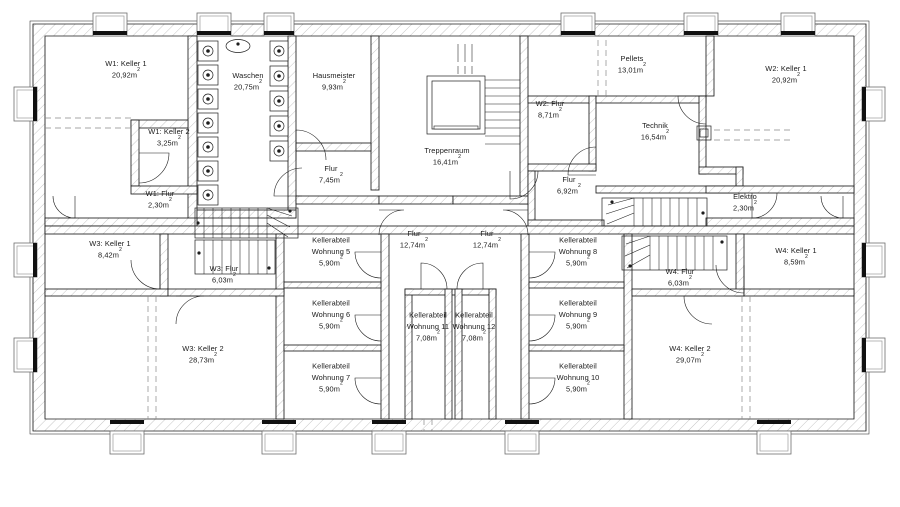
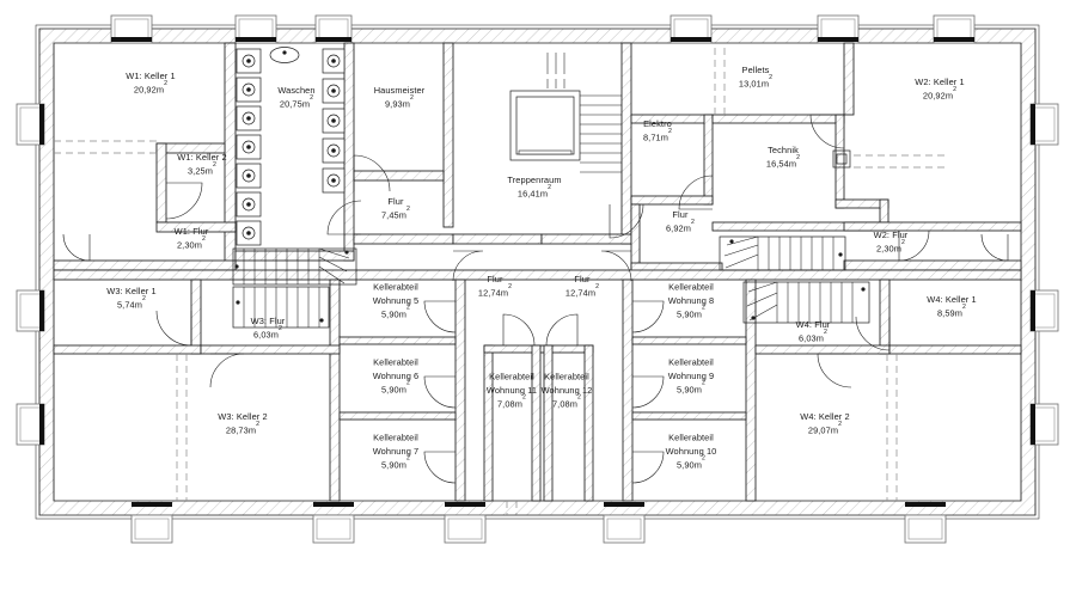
  W1: Keller 1
  20,92m
  W1: Keller 2
  3,25m
  W1: Flur
  2,30m
  Waschen
  20,75m
  Hausmeister
  9,93m
  Flur
  7,45m
  Treppenraum
  16,41m
  Flur
  12,74m
  Flur
  12,74m
- W2: Flur
+ Elektro
  8,71m
  Pellets
  13,01m
  Technik
  16,54m
  Flur
  6,92m
  W2: Keller 1
  20,92m
- Elektro
+ W2: Flur
  2,30m
  W3: Keller 1
- 8,42m
+ 5,74m
  W3: Flur
  6,03m
  W3: Keller 2
  28,73m
  Kellerabteil
  Wohnung 5
  5,90m
  Kellerabteil
  Wohnung 6
  5,90m
  Kellerabteil
  Wohnung 7
  5,90m
  Kellerabteil
  Wohnung 11
  7,08m
  Kellerabteil
  Wohnung 12
  7,08m
  Kellerabteil
  Wohnung 8
  5,90m
  Kellerabteil
  Wohnung 9
  5,90m
  Kellerabteil
  Wohnung 10
  5,90m
  W4: Keller 1
  8,59m
  W4: Flur
  6,03m
  W4: Keller 2
  29,07m
